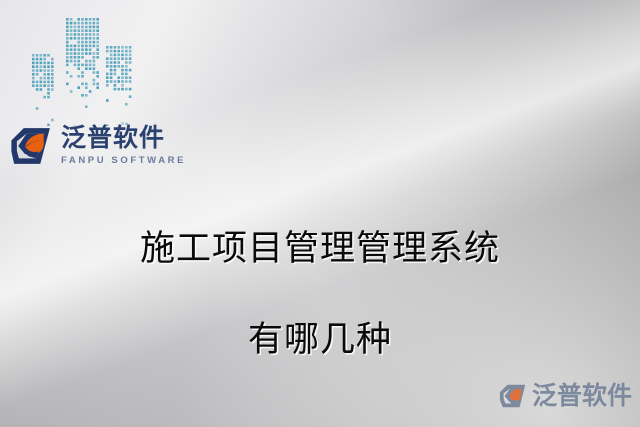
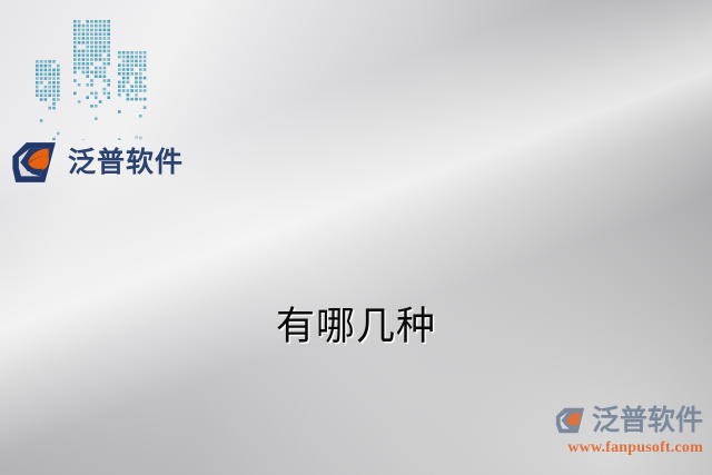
  泛普软件
- FANPU SOFTWARE
- 施工项目管理管理系统
  有哪几种
  泛普软件
+ www.fanpusoft.com
